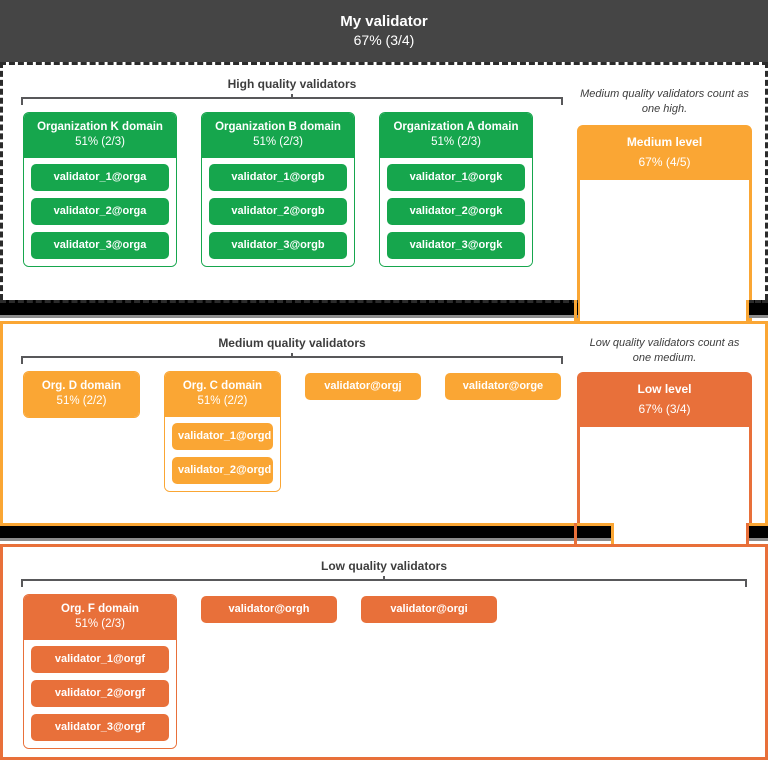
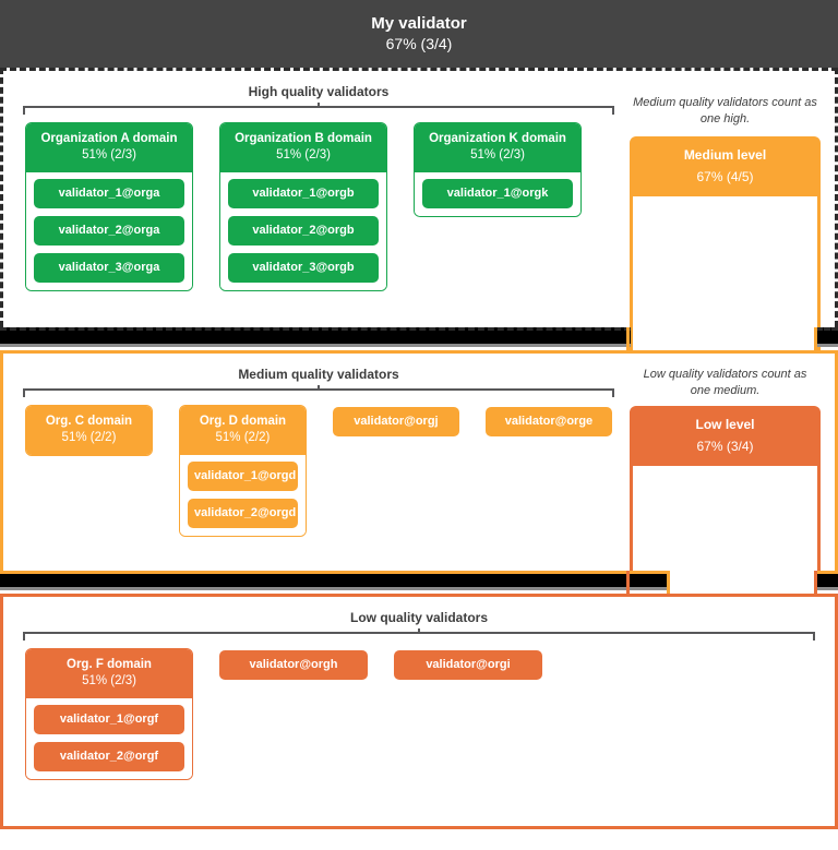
  My validator
  67% (3/4)
  High quality validators
- Organization K domain
+ Organization A domain
  51% (2/3)
  validator_1@orga
  validator_2@orga
  validator_3@orga
  Organization B domain
  51% (2/3)
  validator_1@orgb
  validator_2@orgb
  validator_3@orgb
- Organization A domain
+ Organization K domain
  51% (2/3)
  validator_1@orgk
- validator_2@orgk
- validator_3@orgk
  Medium quality validators count as one high.
  Medium level
  67% (4/5)
  Medium quality validators
- Org. D domain
+ Org. C domain
  51% (2/2)
- Org. C domain
+ Org. D domain
  51% (2/2)
  validator_1@orgd
  validator_2@orgd
  validator@orgj
  validator@orge
  Low quality validators count as one medium.
  Low level
  67% (3/4)
  Low quality validators
  Org. F domain
  51% (2/3)
  validator_1@orgf
  validator_2@orgf
- validator_3@orgf
  validator@orgh
  validator@orgi
